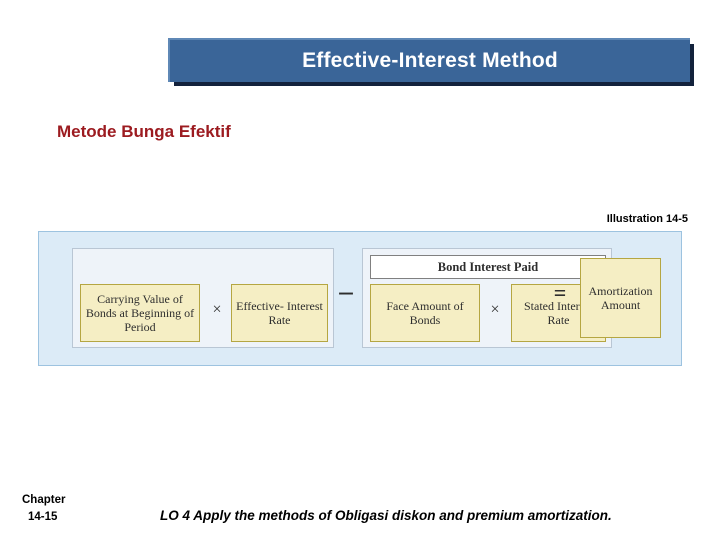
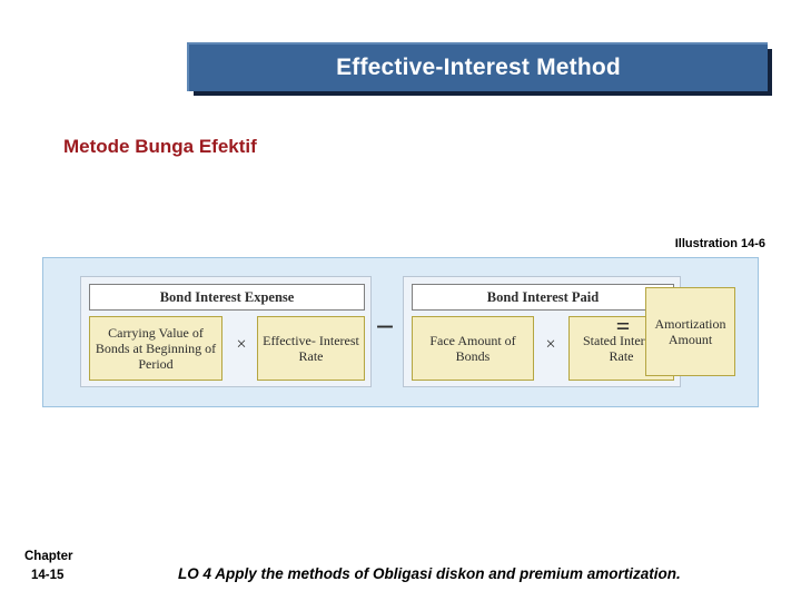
  Effective-Interest Method
  Metode Bunga Efektif
- Illustration 14-5
+ Illustration 14-6
+ Bond Interest Expense
  Carrying Value of Bonds at Beginning of Period
  ×
  Effective- Interest Rate
  –
  Bond Interest Paid
  Face Amount of Bonds
  ×
  Stated Inter Rate
  =
  Amortization Amount
  Chapter
  14-15
  LO 4 Apply the methods of Obligasi diskon and premium amortization.
